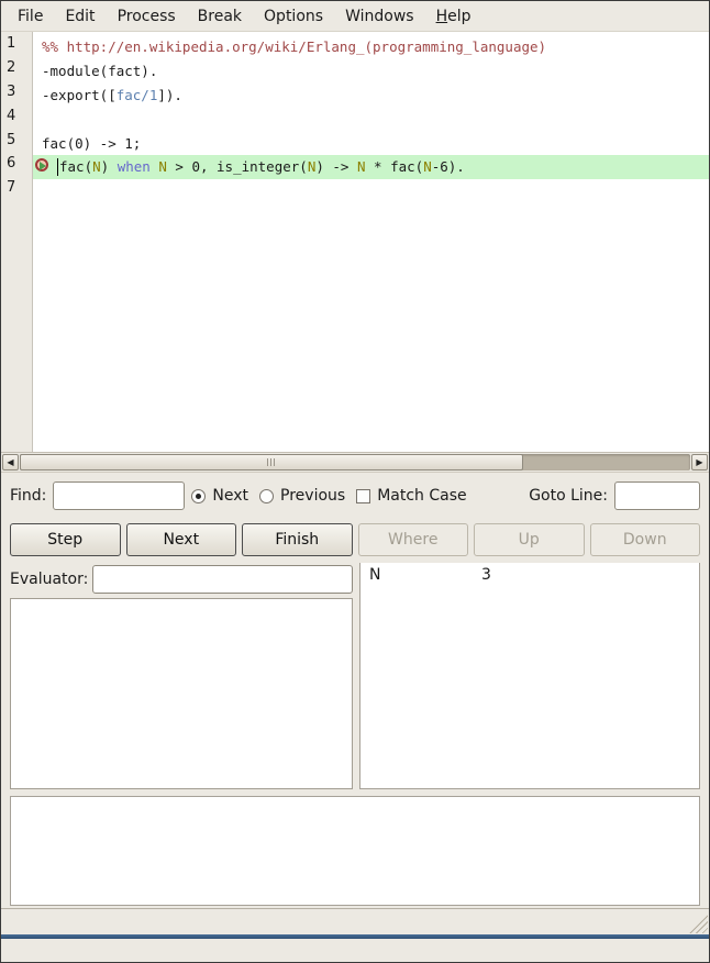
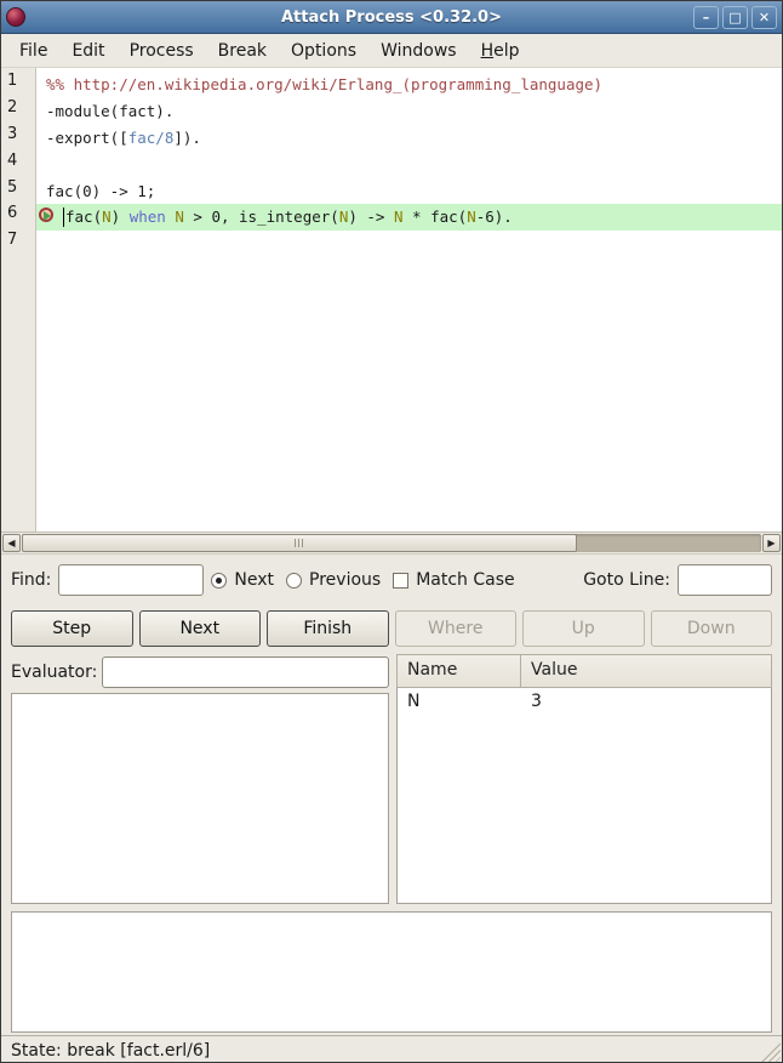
+ Attach Process <0.32.0>
+ –
+ □
+ ✕
  File
  Edit
  Process
  Break
  Options
  Windows
  Help
  1
  2
  3
  4
  5
  6
  7
  %% http://en.wikipedia.org/wiki/Erlang_(programming_language)
  -module(fact).
- -export([fac/1]).
+ -export([fac/8]).
  fac(0) -> 1;
  fac(N) when N > 0, is_integer(N) -> N * fac(N-6).
  ◀
  ▶
  Find:
  Next
  Previous
  Match Case
  Goto Line:
  Step
  Next
  Finish
  Where
  Up
  Down
  Evaluator:
+ Name
+ Value
  N
  3
+ State: break [fact.erl/6]
